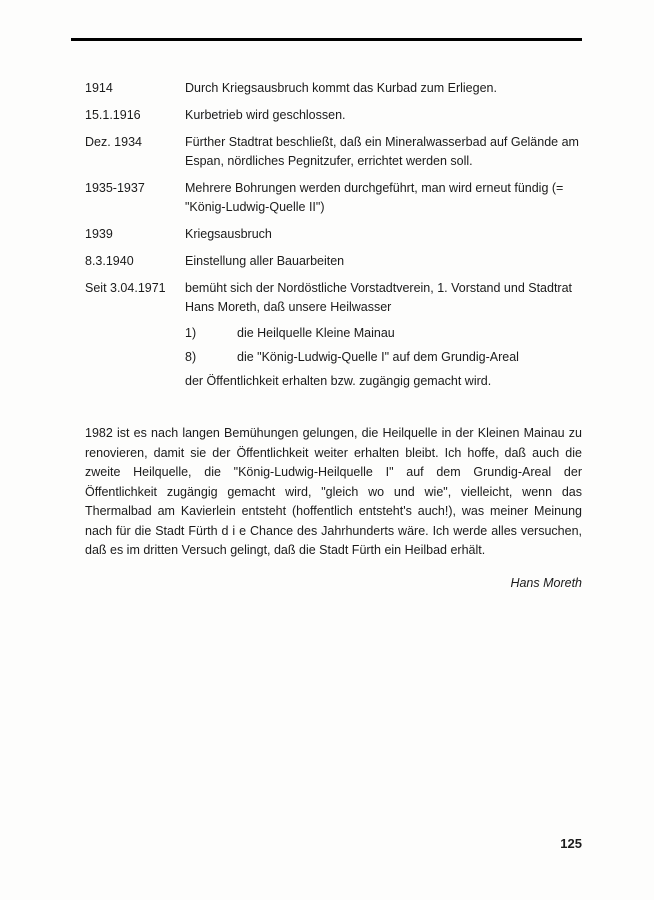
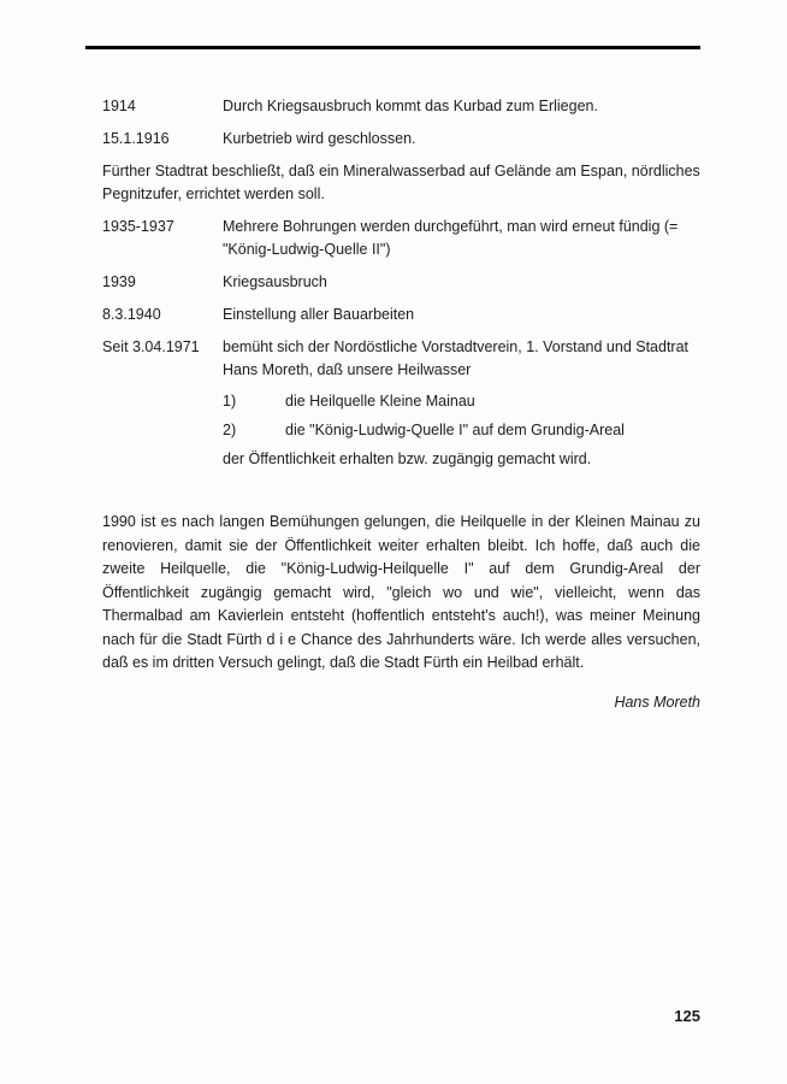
  1914
  Durch Kriegsausbruch kommt das Kurbad zum Erliegen.
  15.1.1916
  Kurbetrieb wird geschlossen.
- Dez. 1934
  Fürther Stadtrat beschließt, daß ein Mineralwasserbad auf Gelände am Espan, nördliches Pegnitzufer, errichtet werden soll.
  1935-1937
  Mehrere Bohrungen werden durchgeführt, man wird erneut fündig (= "König-Ludwig-Quelle II")
  1939
  Kriegsausbruch
  8.3.1940
  Einstellung aller Bauarbeiten
  Seit 3.04.1971
  bemüht sich der Nordöstliche Vorstadtverein, 1. Vorstand und Stadtrat Hans Moreth, daß unsere Heilwasser
  1)
  die Heilquelle Kleine Mainau
- 8)
+ 2)
  die "König-Ludwig-Quelle I" auf dem Grundig-Areal
  der Öffentlichkeit erhalten bzw. zugängig gemacht wird.
- 1982 ist es nach langen Bemühungen gelungen, die Heilquelle in der Kleinen Mainau zu renovieren, damit sie der Öffentlichkeit weiter erhalten bleibt. Ich hoffe, daß auch die zweite Heilquelle, die "König-Ludwig-Heilquelle I" auf dem Grundig-Areal der Öffentlichkeit zugängig gemacht wird, "gleich wo und wie", vielleicht, wenn das Thermalbad am Kavierlein entsteht (hoffentlich entsteht's auch!), was meiner Meinung nach für die Stadt Fürth d i e Chance des Jahrhunderts wäre. Ich werde alles versuchen, daß es im dritten Versuch gelingt, daß die Stadt Fürth ein Heilbad erhält.
+ 1990 ist es nach langen Bemühungen gelungen, die Heilquelle in der Kleinen Mainau zu renovieren, damit sie der Öffentlichkeit weiter erhalten bleibt. Ich hoffe, daß auch die zweite Heilquelle, die "König-Ludwig-Heilquelle I" auf dem Grundig-Areal der Öffentlichkeit zugängig gemacht wird, "gleich wo und wie", vielleicht, wenn das Thermalbad am Kavierlein entsteht (hoffentlich entsteht's auch!), was meiner Meinung nach für die Stadt Fürth d i e Chance des Jahrhunderts wäre. Ich werde alles versuchen, daß es im dritten Versuch gelingt, daß die Stadt Fürth ein Heilbad erhält.
  Hans Moreth
  125
